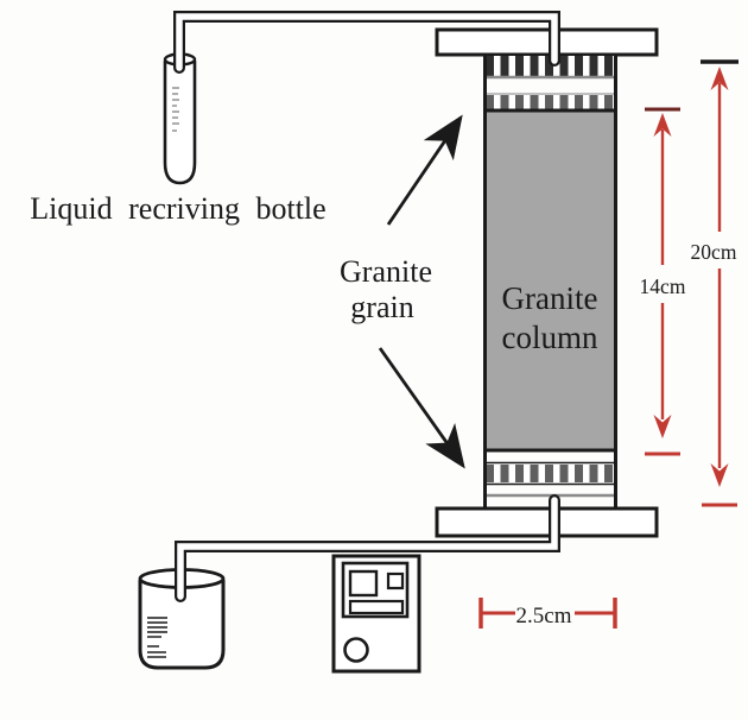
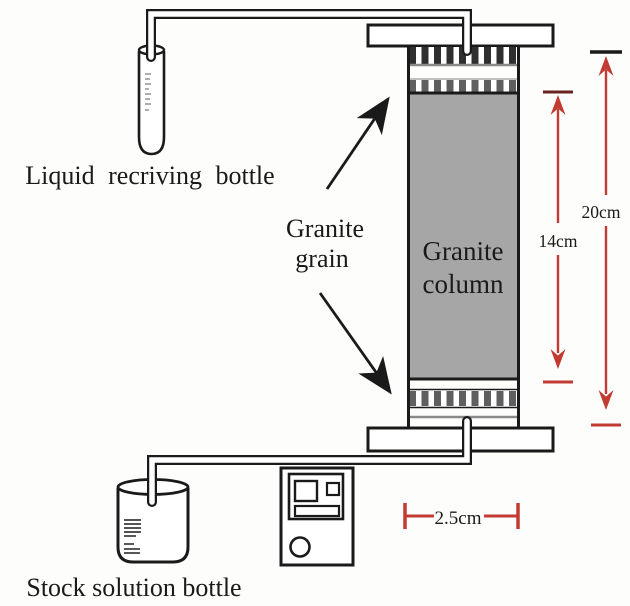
  Granite
  column
  14cm
  20cm
  2.5cm
  Liquid recriving bottle
  Granite
  grain
+ Stock solution bottle
